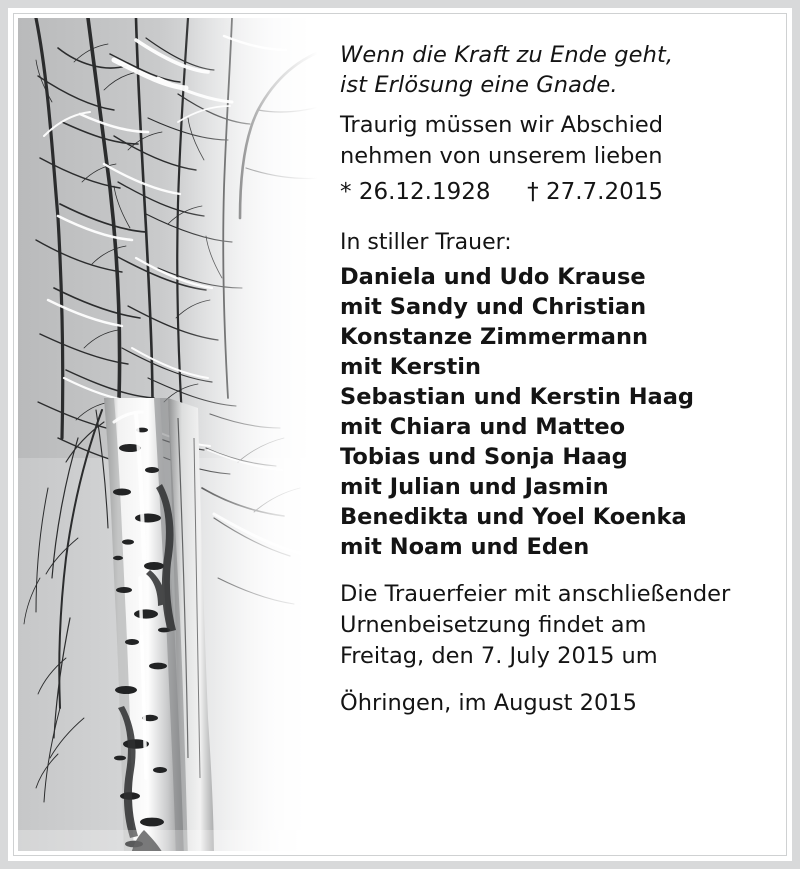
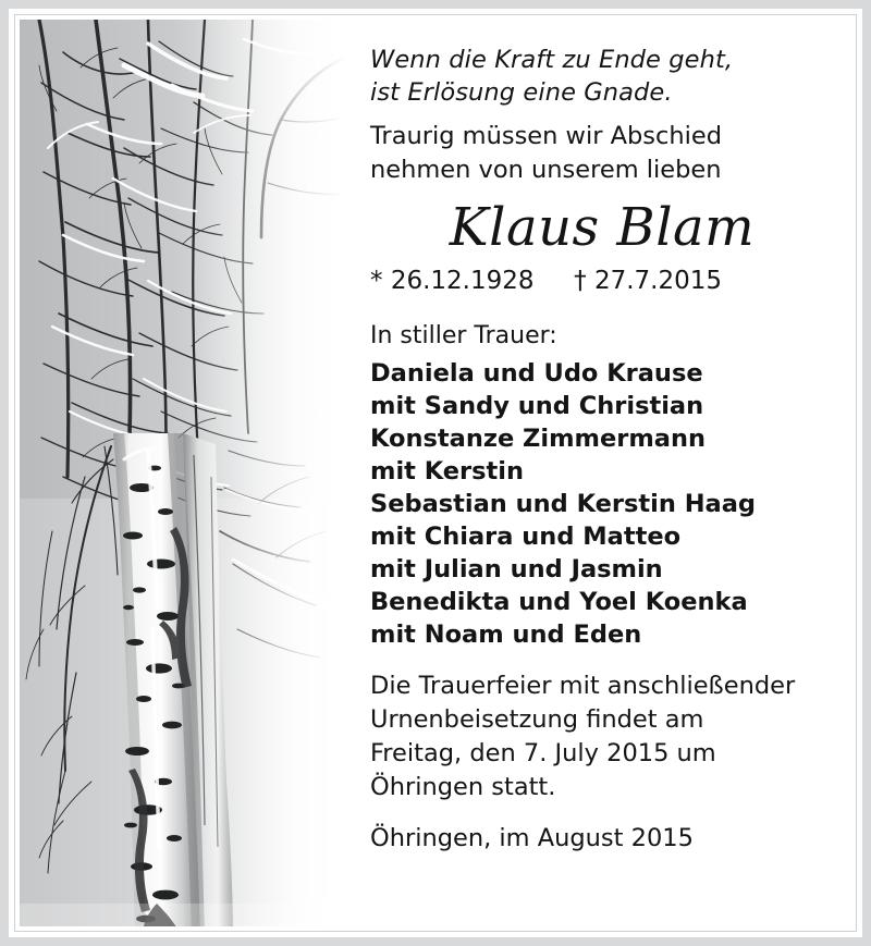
  Wenn die Kraft zu Ende geht,
  ist Erlösung eine Gnade.
  Traurig müssen wir Abschied
  nehmen von unserem lieben
+ Klaus Blam
  * 26.12.1928 † 27.7.2015
  In stiller Trauer:
  Daniela und Udo Krause
  mit Sandy und Christian
  Konstanze Zimmermann
  mit Kerstin
  Sebastian und Kerstin Haag
  mit Chiara und Matteo
- Tobias und Sonja Haag
  mit Julian und Jasmin
  Benedikta und Yoel Koenka
  mit Noam und Eden
  Die Trauerfeier mit anschließender
  Urnenbeisetzung findet am
  Freitag, den 7. July 2015 um
+ Öhringen statt.
  Öhringen, im August 2015
